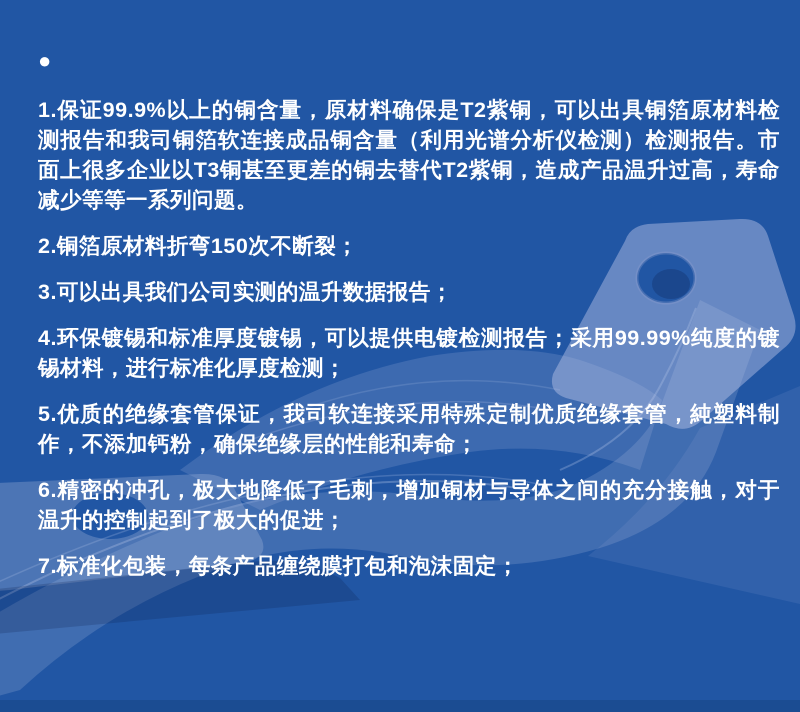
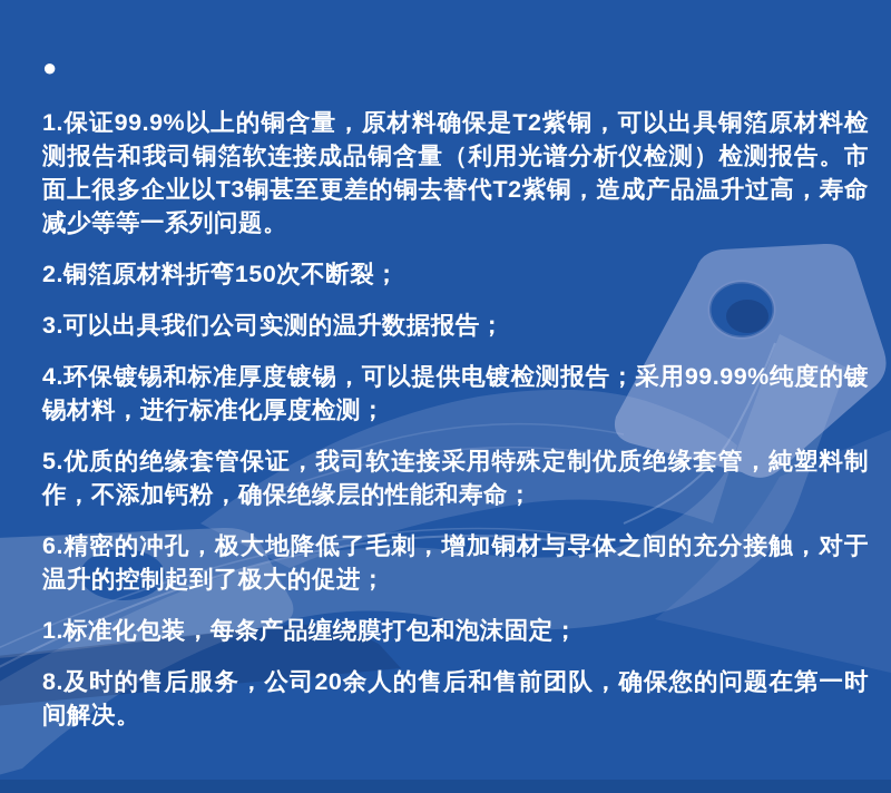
  ●
  1.保证99.9%以上的铜含量，原材料确保是T2紫铜，可以出具铜箔原材料检测报告和我司铜箔软连接成品铜含量（利用光谱分析仪检测）检测报告。市面上很多企业以T3铜甚至更差的铜去替代T2紫铜，造成产品温升过高，寿命减少等等一系列问题。
  2.铜箔原材料折弯150次不断裂；
  3.可以出具我们公司实测的温升数据报告；
  4.环保镀锡和标准厚度镀锡，可以提供电镀检测报告；采用99.99%纯度的镀锡材料，进行标准化厚度检测；
  5.优质的绝缘套管保证，我司软连接采用特殊定制优质绝缘套管，純塑料制作，不添加钙粉，确保绝缘层的性能和寿命；
  6.精密的冲孔，极大地降低了毛刺，增加铜材与导体之间的充分接触，对于温升的控制起到了极大的促进；
- 7.标准化包装，每条产品缠绕膜打包和泡沫固定；
+ 1.标准化包装，每条产品缠绕膜打包和泡沫固定；
+ 8.及时的售后服务，公司20余人的售后和售前团队，确保您的问题在第一时间解决。
